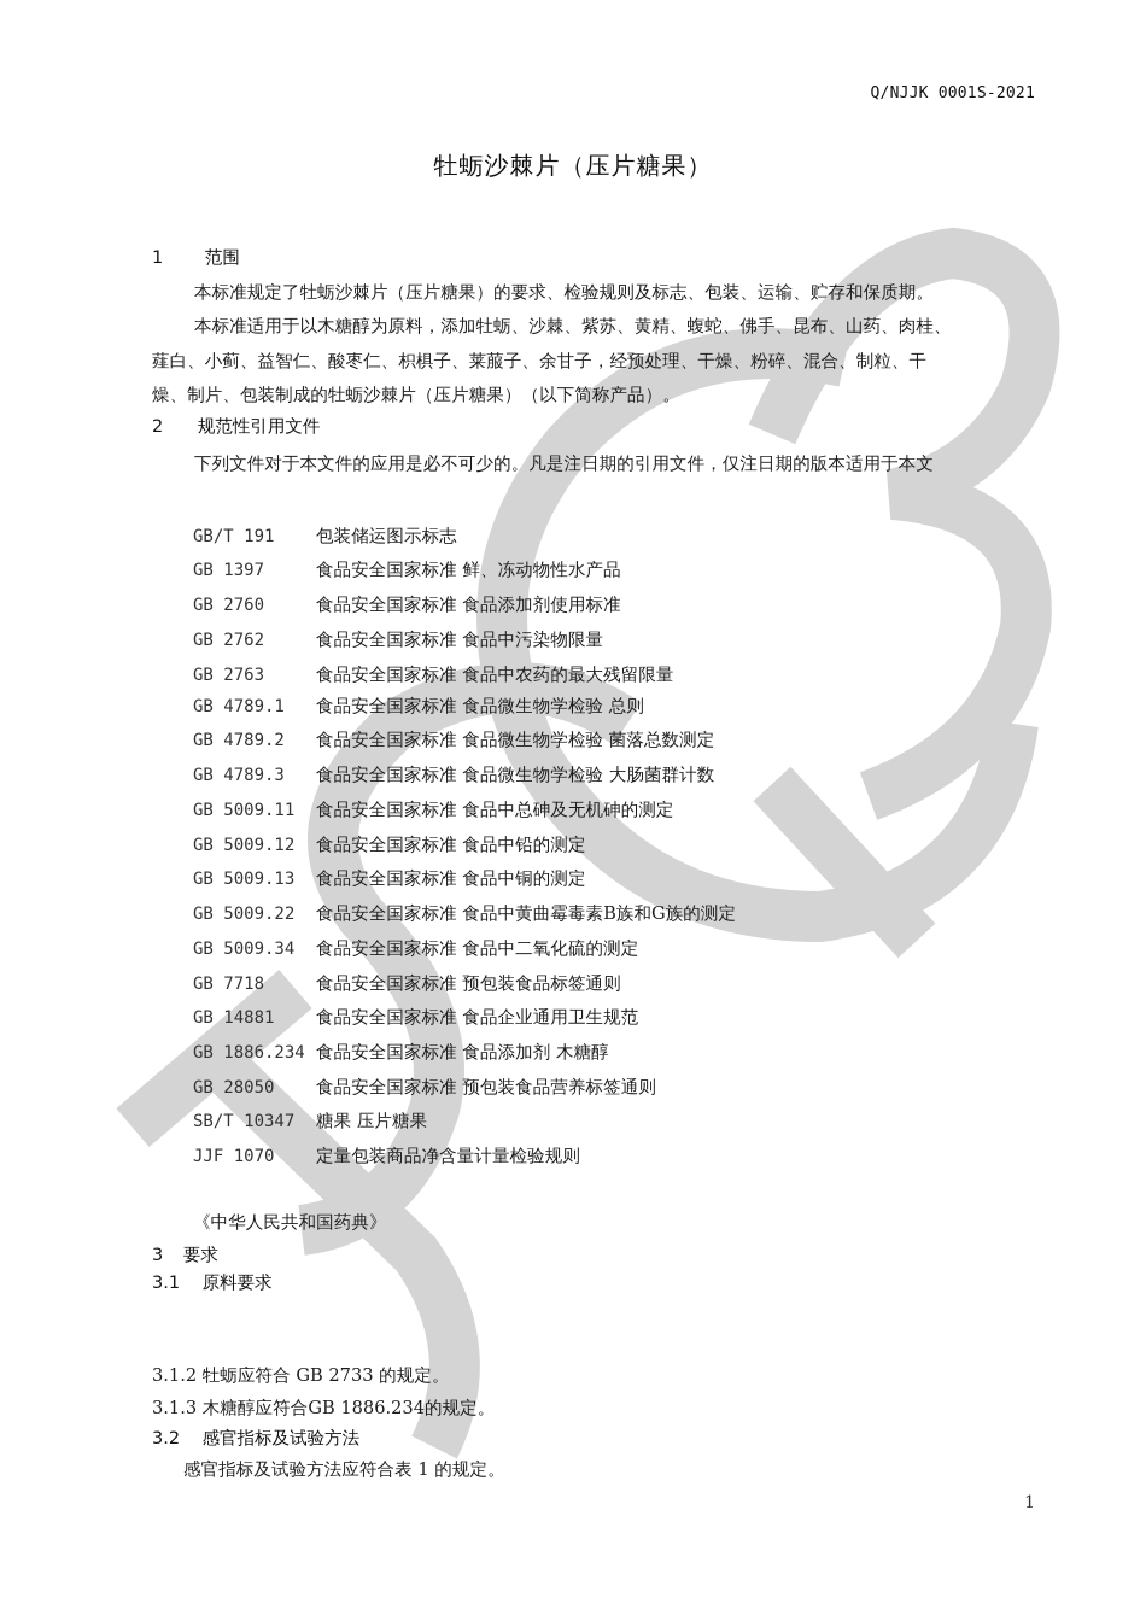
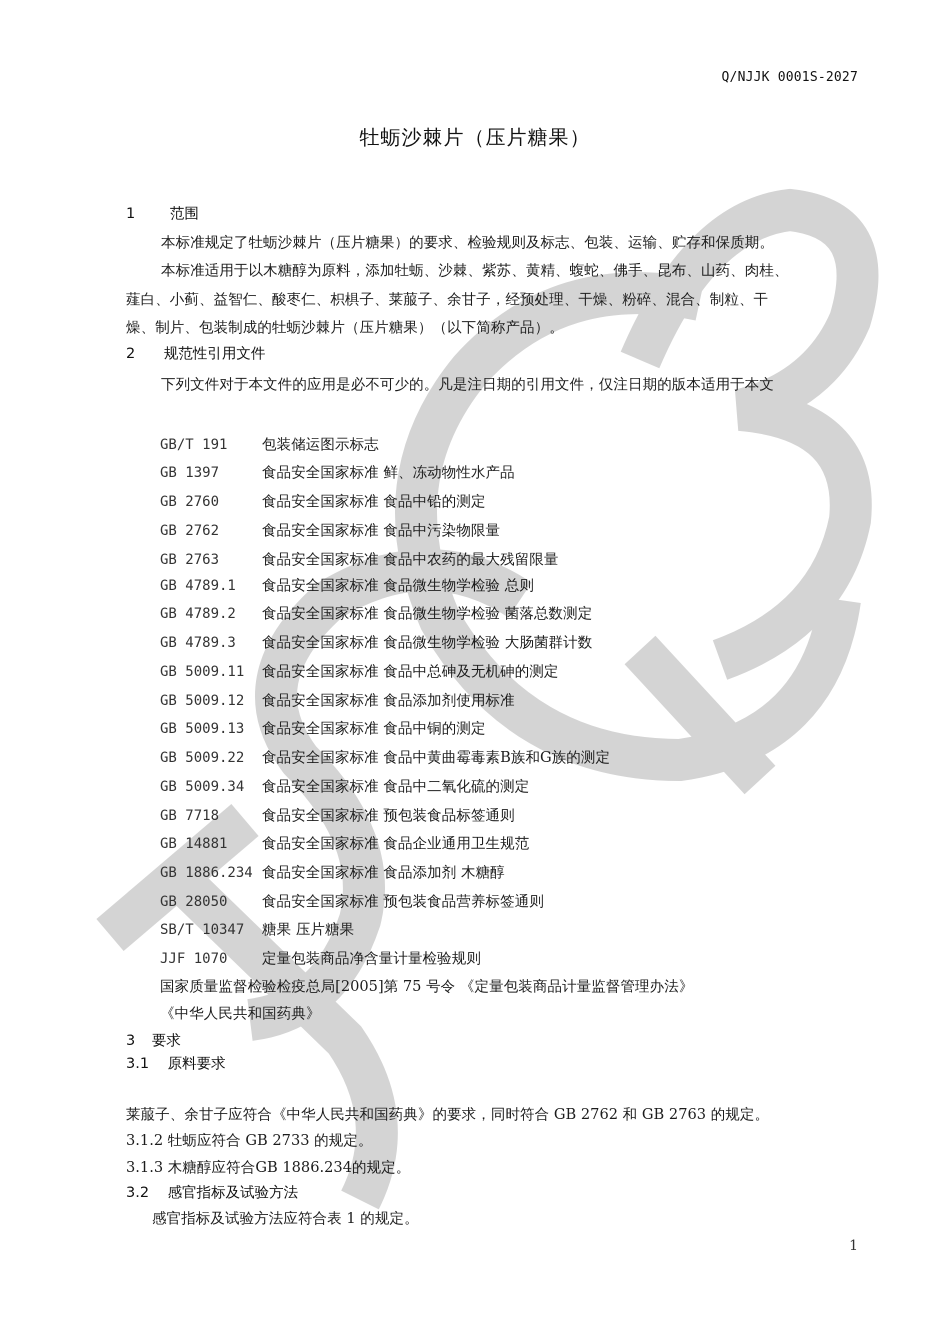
- Q/NJJK 0001S-2021
+ Q/NJJK 0001S-2027
  牡蛎沙棘片（压片糖果）
  1 范围
  本标准规定了牡蛎沙棘片（压片糖果）的要求、检验规则及标志、包装、运输、贮存和保质期。
  本标准适用于以木糖醇为原料，添加牡蛎、沙棘、紫苏、黄精、蝮蛇、佛手、昆布、山药、肉桂、
  薤白、小蓟、益智仁、酸枣仁、枳椇子、莱菔子、余甘子，经预处理、干燥、粉碎、混合、制粒、干
  燥、制片、包装制成的牡蛎沙棘片（压片糖果）（以下简称产品）。
  2 规范性引用文件
  下列文件对于本文件的应用是必不可少的。凡是注日期的引用文件，仅注日期的版本适用于本文
  GB/T 191
  包装储运图示标志
  GB 1397
  食品安全国家标准 鲜、冻动物性水产品
  GB 2760
- 食品安全国家标准 食品添加剂使用标准
+ 食品安全国家标准 食品中铅的测定
  GB 2762
  食品安全国家标准 食品中污染物限量
  GB 2763
  食品安全国家标准 食品中农药的最大残留限量
  GB 4789.1
  食品安全国家标准 食品微生物学检验 总则
  GB 4789.2
  食品安全国家标准 食品微生物学检验 菌落总数测定
  GB 4789.3
  食品安全国家标准 食品微生物学检验 大肠菌群计数
  GB 5009.11
  食品安全国家标准 食品中总砷及无机砷的测定
  GB 5009.12
- 食品安全国家标准 食品中铅的测定
+ 食品安全国家标准 食品添加剂使用标准
  GB 5009.13
  食品安全国家标准 食品中铜的测定
  GB 5009.22
  食品安全国家标准 食品中黄曲霉毒素B族和G族的测定
  GB 5009.34
  食品安全国家标准 食品中二氧化硫的测定
  GB 7718
  食品安全国家标准 预包装食品标签通则
  GB 14881
  食品安全国家标准 食品企业通用卫生规范
  GB 1886.234
  食品安全国家标准 食品添加剂 木糖醇
  GB 28050
  食品安全国家标准 预包装食品营养标签通则
  SB/T 10347
  糖果 压片糖果
  JJF 1070
  定量包装商品净含量计量检验规则
+ 国家质量监督检验检疫总局[2005]第 75 号令 《定量包装商品计量监督管理办法》
  《中华人民共和国药典》
  3 要求
  3.1 原料要求
+ 莱菔子、余甘子应符合《中华人民共和国药典》的要求，同时符合 GB 2762 和 GB 2763 的规定。
  3.1.2 牡蛎应符合 GB 2733 的规定。
  3.1.3 木糖醇应符合GB 1886.234的规定。
  3.2 感官指标及试验方法
  感官指标及试验方法应符合表 1 的规定。
  1
